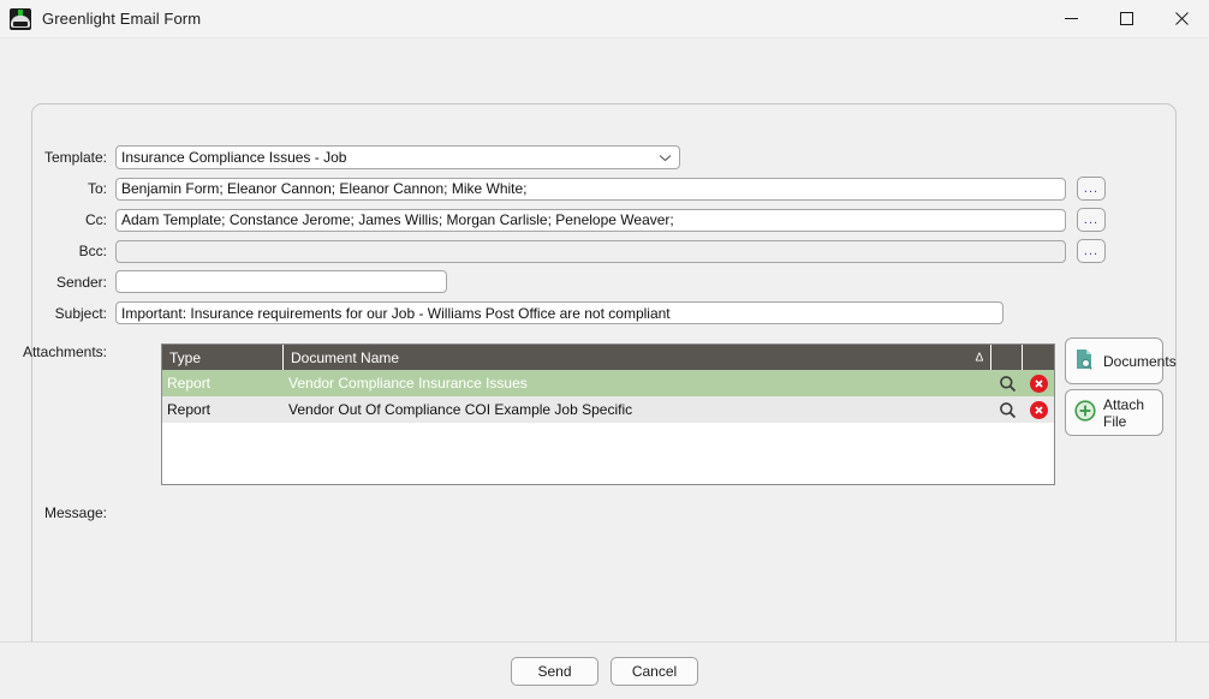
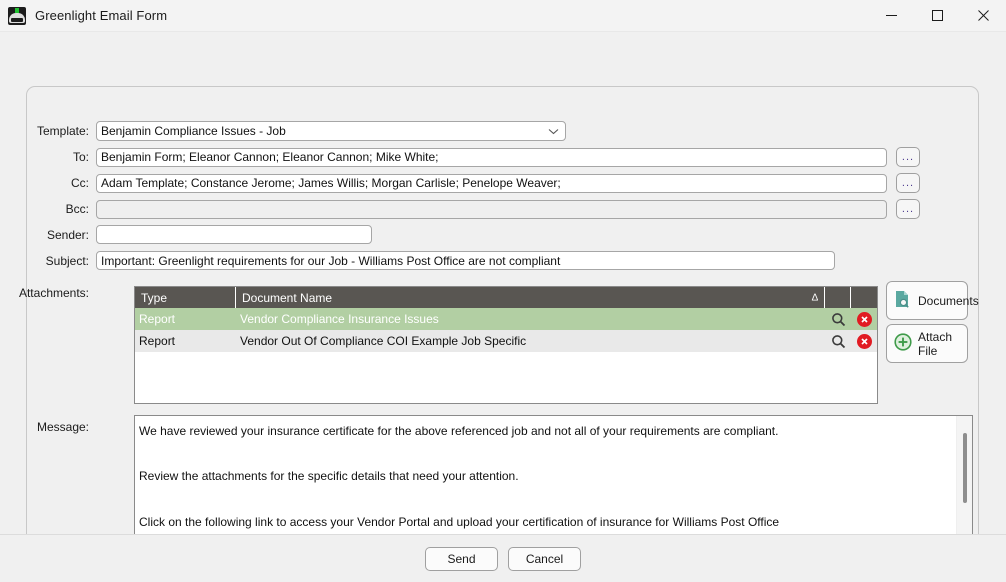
  Greenlight Email Form
  Template:
- Insurance Compliance Issues - Job
+ Benjamin Compliance Issues - Job
  To:
  Benjamin Form; Eleanor Cannon; Eleanor Cannon; Mike White;
  ...
  Cc:
  Adam Template; Constance Jerome; James Willis; Morgan Carlisle; Penelope Weaver;
  ...
  Bcc:
  ...
  Sender:
  Subject:
- Important: Insurance requirements for our Job - Williams Post Office are not compliant
+ Important: Greenlight requirements for our Job - Williams Post Office are not compliant
  Attachments:
  Type
  Document Name
  ∆
  Report
  Vendor Compliance Insurance Issues
  Report
  Vendor Out Of Compliance COI Example Job Specific
  Documents
  Attach File
  Message:
+ We have reviewed your insurance certificate for the above referenced job and not all of your requirements are compliant.
+ Review the attachments for the specific details that need your attention.
+ Click on the following link to access your Vendor Portal and upload your certification of insurance for Williams Post Office
  Send
  Cancel
